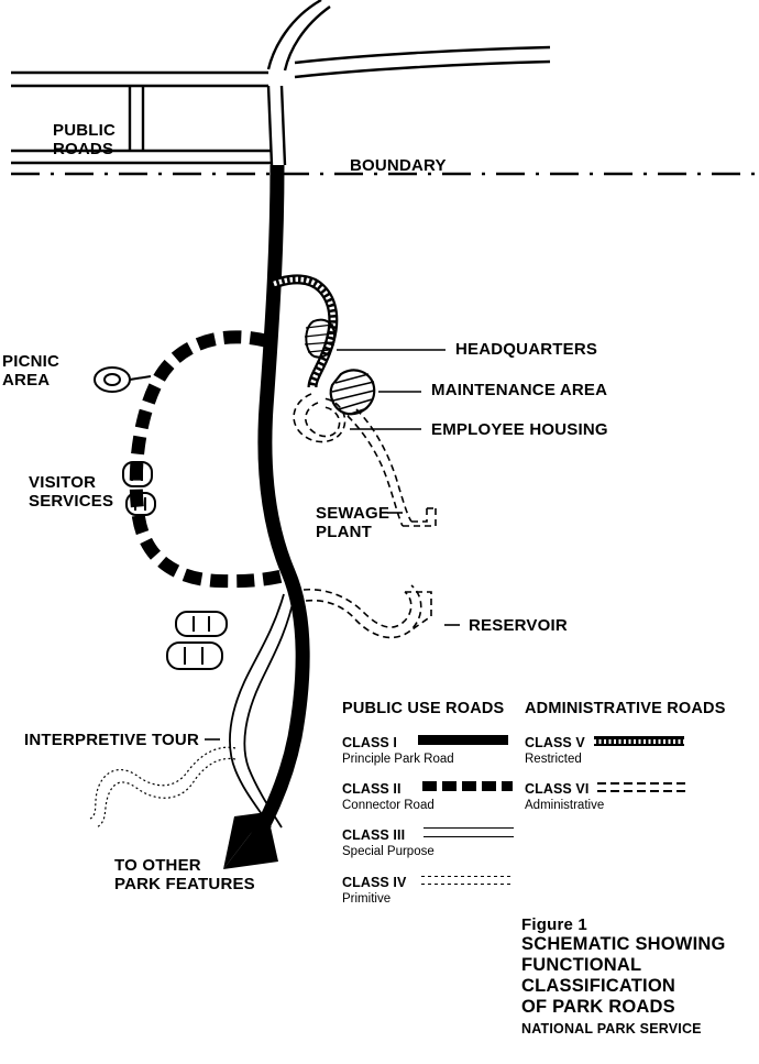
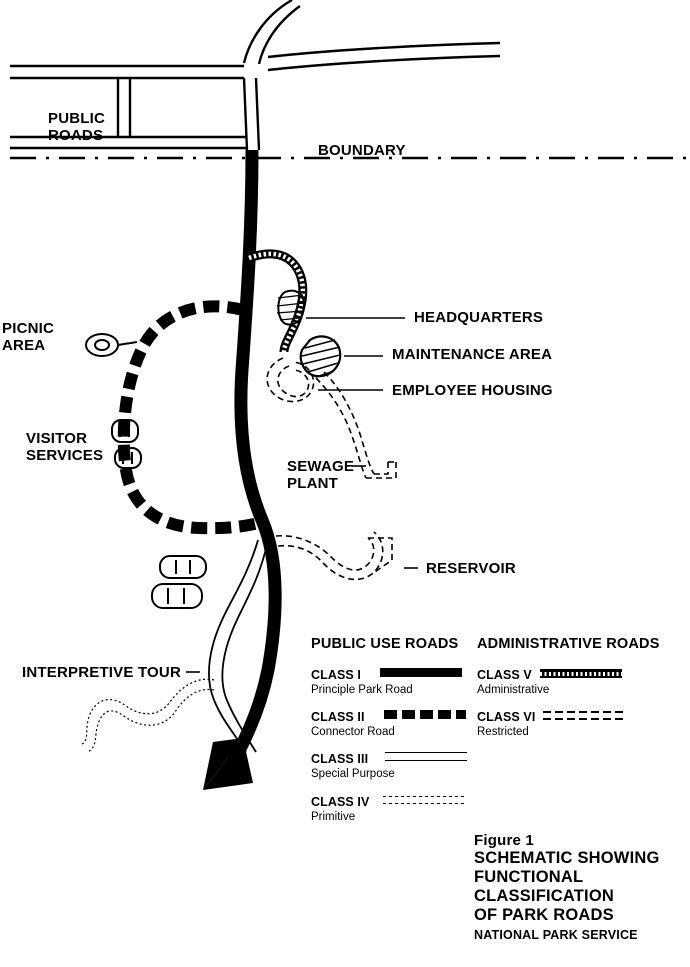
  PUBLIC
  ROADS
  BOUNDARY
  HEADQUARTERS
  MAINTENANCE AREA
  EMPLOYEE HOUSING
  PICNIC
  AREA
  VISITOR
  SERVICES
  SEWAGE
  PLANT
  RESERVOIR
  INTERPRETIVE TOUR
- TO OTHER
- PARK FEATURES
  PUBLIC USE ROADS
  CLASS I
  Principle Park Road
  CLASS II
  Connector Road
  CLASS III
  Special Purpose
  CLASS IV
  Primitive
  ADMINISTRATIVE ROADS
  CLASS V
- Restricted
+ Administrative
  CLASS VI
- Administrative
+ Restricted
  Figure 1
  SCHEMATIC SHOWING
  FUNCTIONAL
  CLASSIFICATION
  OF PARK ROADS
  NATIONAL PARK SERVICE
